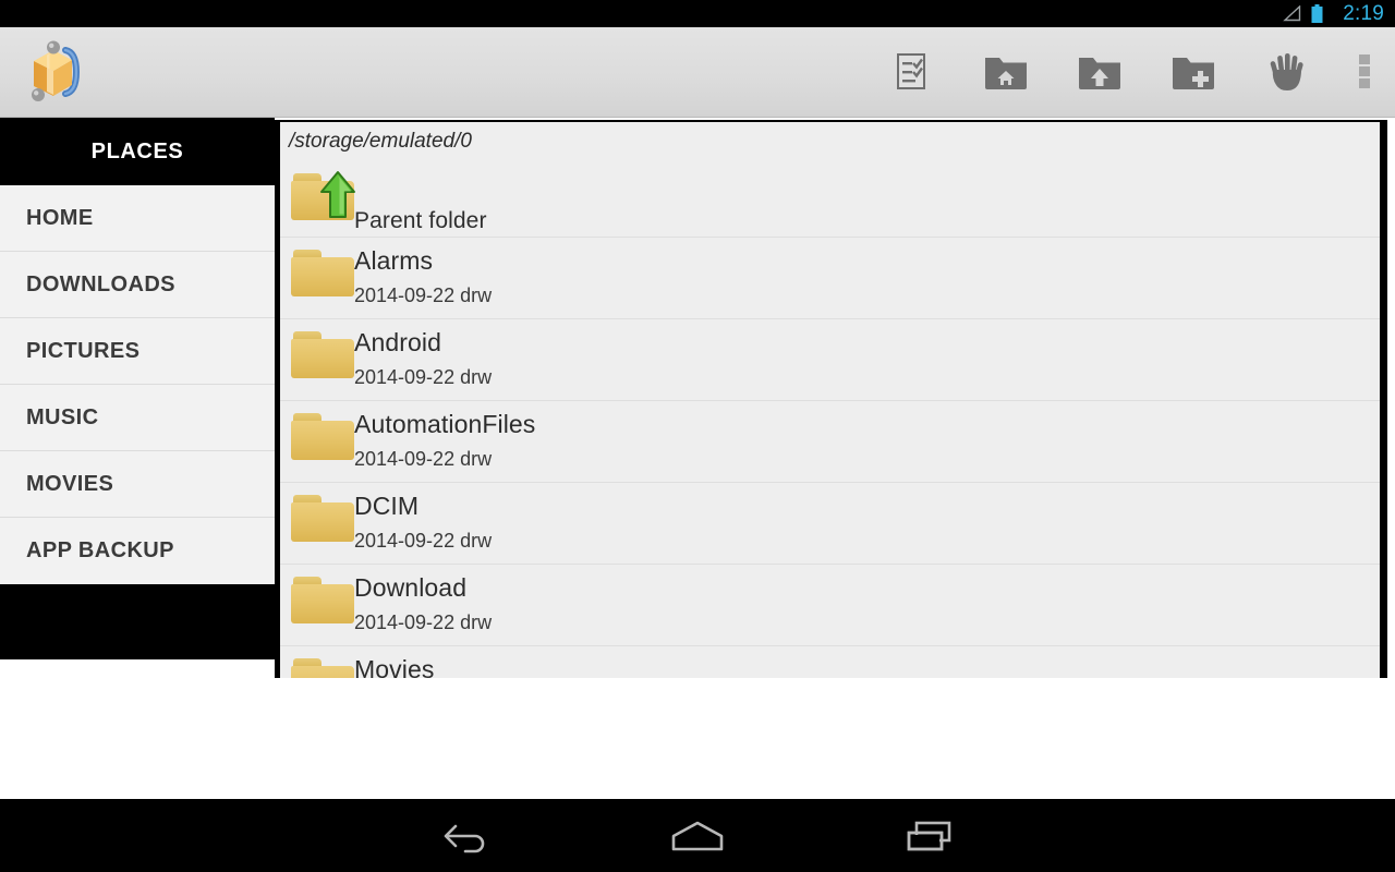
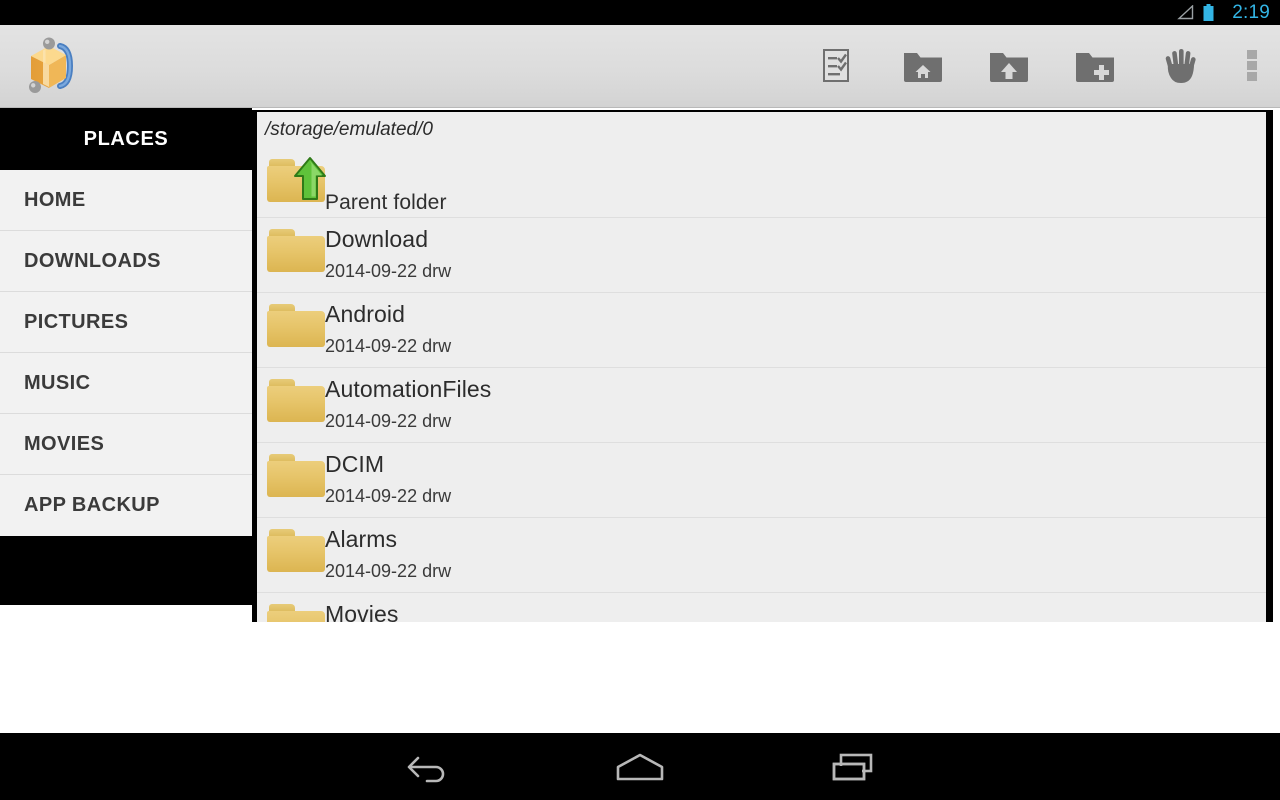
  2:19
  PLACES
  HOME
  DOWNLOADS
  PICTURES
  MUSIC
  MOVIES
  APP BACKUP
  /storage/emulated/0
  Parent folder
- Alarms
+ Download
  2014-09-22 drw
  Android
  2014-09-22 drw
  AutomationFiles
  2014-09-22 drw
  DCIM
  2014-09-22 drw
- Download
+ Alarms
  2014-09-22 drw
  Movies
